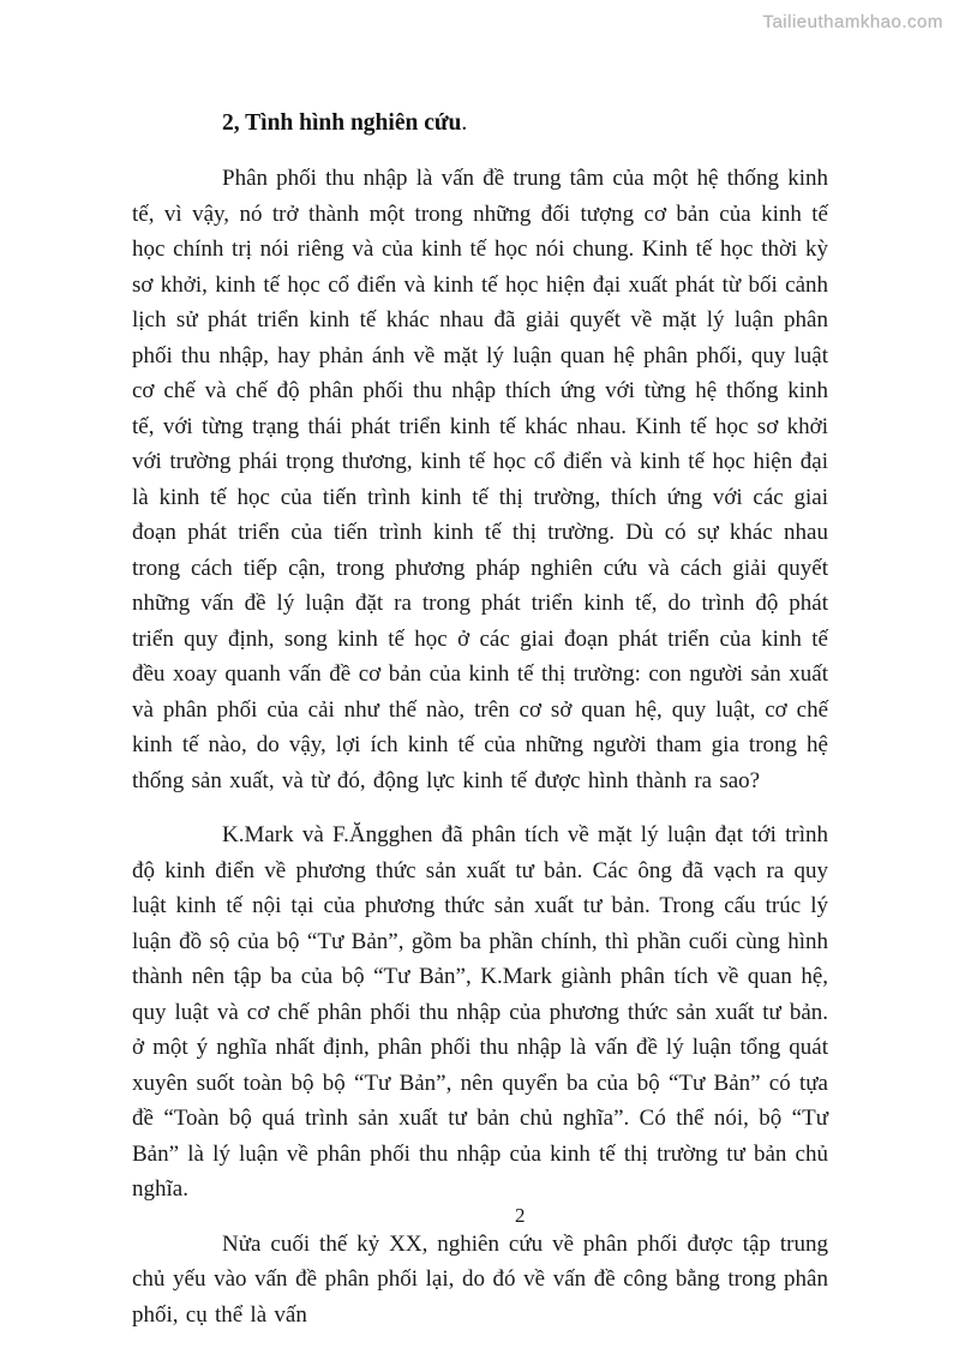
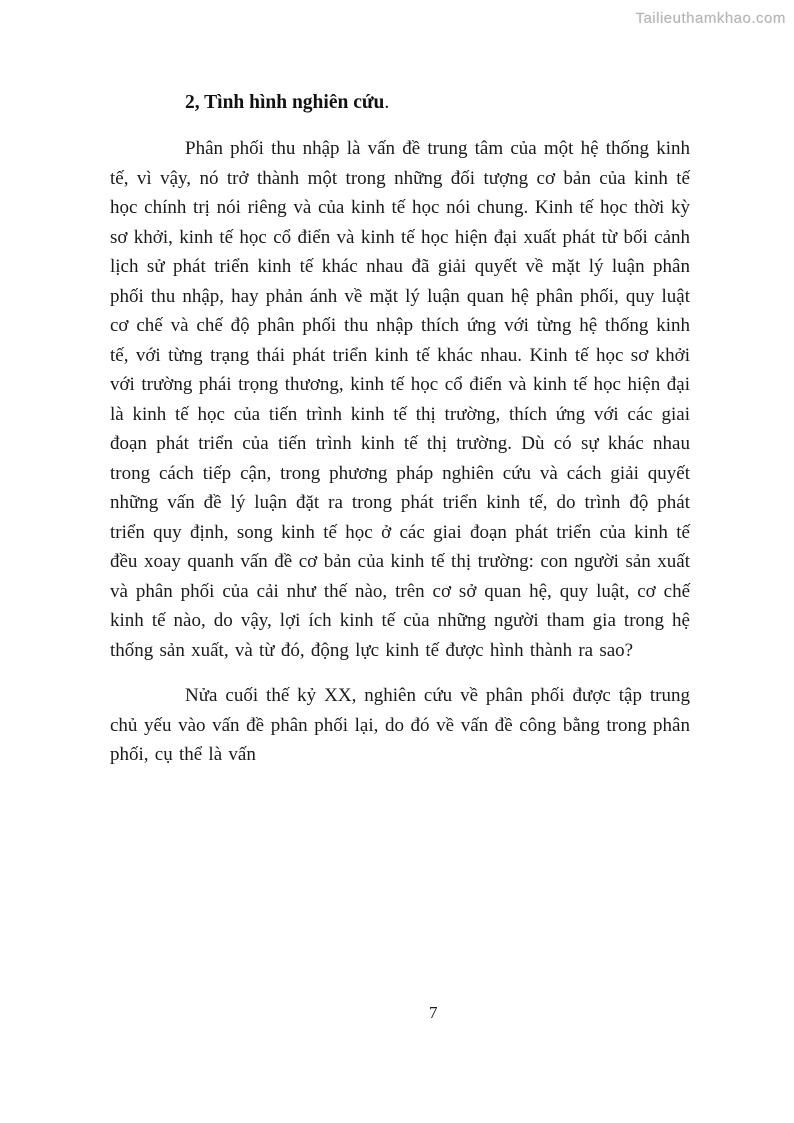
  Tailieuthamkhao.com
  2, Tình hình nghiên cứu.
  Phân phối thu nhập là vấn đề trung tâm của một hệ thống kinh tế, vì vậy, nó trở thành một trong những đối tượng cơ bản của kinh tế học chính trị nói riêng và của kinh tế học nói chung. Kinh tế học thời kỳ sơ khởi, kinh tế học cổ điển và kinh tế học hiện đại xuất phát từ bối cảnh lịch sử phát triển kinh tế khác nhau đã giải quyết về mặt lý luận phân phối thu nhập, hay phản ánh về mặt lý luận quan hệ phân phối, quy luật cơ chế và chế độ phân phối thu nhập thích ứng với từng hệ thống kinh tế, với từng trạng thái phát triển kinh tế khác nhau. Kinh tế học sơ khởi với trường phái trọng thương, kinh tế học cổ điển và kinh tế học hiện đại là kinh tế học của tiến trình kinh tế thị trường, thích ứng với các giai đoạn phát triển của tiến trình kinh tế thị trường. Dù có sự khác nhau trong cách tiếp cận, trong phương pháp nghiên cứu và cách giải quyết những vấn đề lý luận đặt ra trong phát triển kinh tế, do trình độ phát triển quy định, song kinh tế học ở các giai đoạn phát triển của kinh tế đều xoay quanh vấn đề cơ bản của kinh tế thị trường: con người sản xuất và phân phối của cải như thế nào, trên cơ sở quan hệ, quy luật, cơ chế kinh tế nào, do vậy, lợi ích kinh tế của những người tham gia trong hệ thống sản xuất, và từ đó, động lực kinh tế được hình thành ra sao?
- K.Mark và F.Ăngghen đã phân tích về mặt lý luận đạt tới trình độ kinh điển về phương thức sản xuất tư bản. Các ông đã vạch ra quy luật kinh tế nội tại của phương thức sản xuất tư bản. Trong cấu trúc lý luận đồ sộ của bộ “Tư Bản”, gồm ba phần chính, thì phần cuối cùng hình thành nên tập ba của bộ “Tư Bản”, K.Mark giành phân tích về quan hệ, quy luật và cơ chế phân phối thu nhập của phương thức sản xuất tư bản. ở một ý nghĩa nhất định, phân phối thu nhập là vấn đề lý luận tổng quát xuyên suốt toàn bộ bộ “Tư Bản”, nên quyển ba của bộ “Tư Bản” có tựa đề “Toàn bộ quá trình sản xuất tư bản chủ nghĩa”. Có thể nói, bộ “Tư Bản” là lý luận về phân phối thu nhập của kinh tế thị trường tư bản chủ nghĩa.
  Nửa cuối thế kỷ XX, nghiên cứu về phân phối được tập trung chủ yếu vào vấn đề phân phối lại, do đó về vấn đề công bằng trong phân phối, cụ thể là vấn
- 2
+ 7
